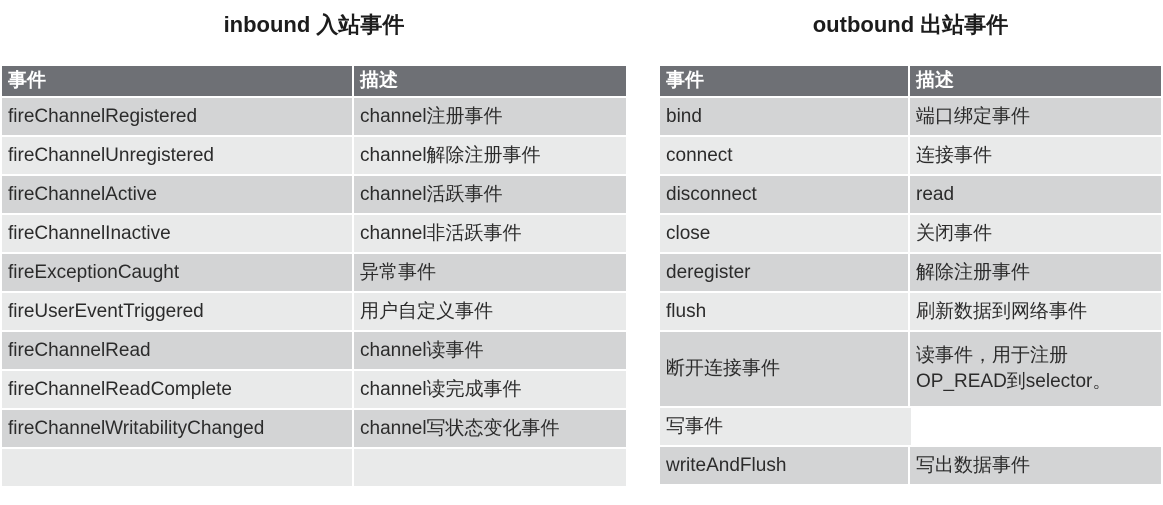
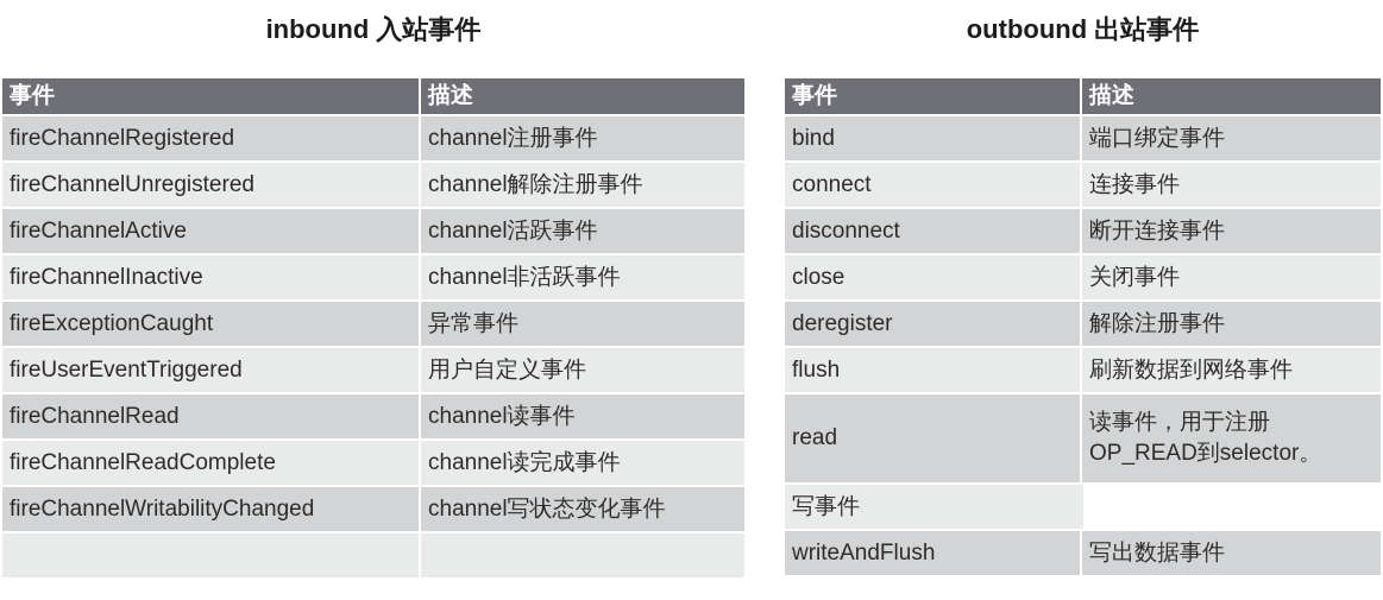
  inbound 入站事件
  事件
  描述
  fireChannelRegistered
  channel注册事件
  fireChannelUnregistered
  channel解除注册事件
  fireChannelActive
  channel活跃事件
  fireChannelInactive
  channel非活跃事件
  fireExceptionCaught
  异常事件
  fireUserEventTriggered
  用户自定义事件
  fireChannelRead
  channel读事件
  fireChannelReadComplete
  channel读完成事件
  fireChannelWritabilityChanged
  channel写状态变化事件
  outbound 出站事件
  事件
  描述
  bind
  端口绑定事件
  connect
  连接事件
  disconnect
- read
+ 断开连接事件
  close
  关闭事件
  deregister
  解除注册事件
  flush
  刷新数据到网络事件
- 断开连接事件
+ read
  读事件，用于注册OP_READ到selector。
  写事件
  writeAndFlush
  写出数据事件
